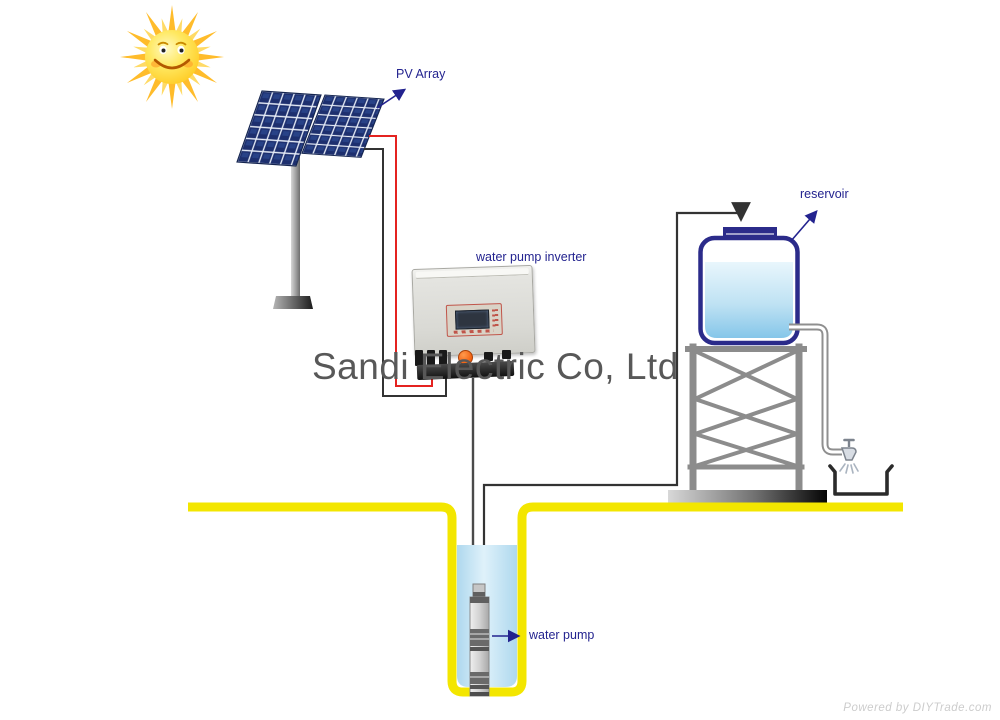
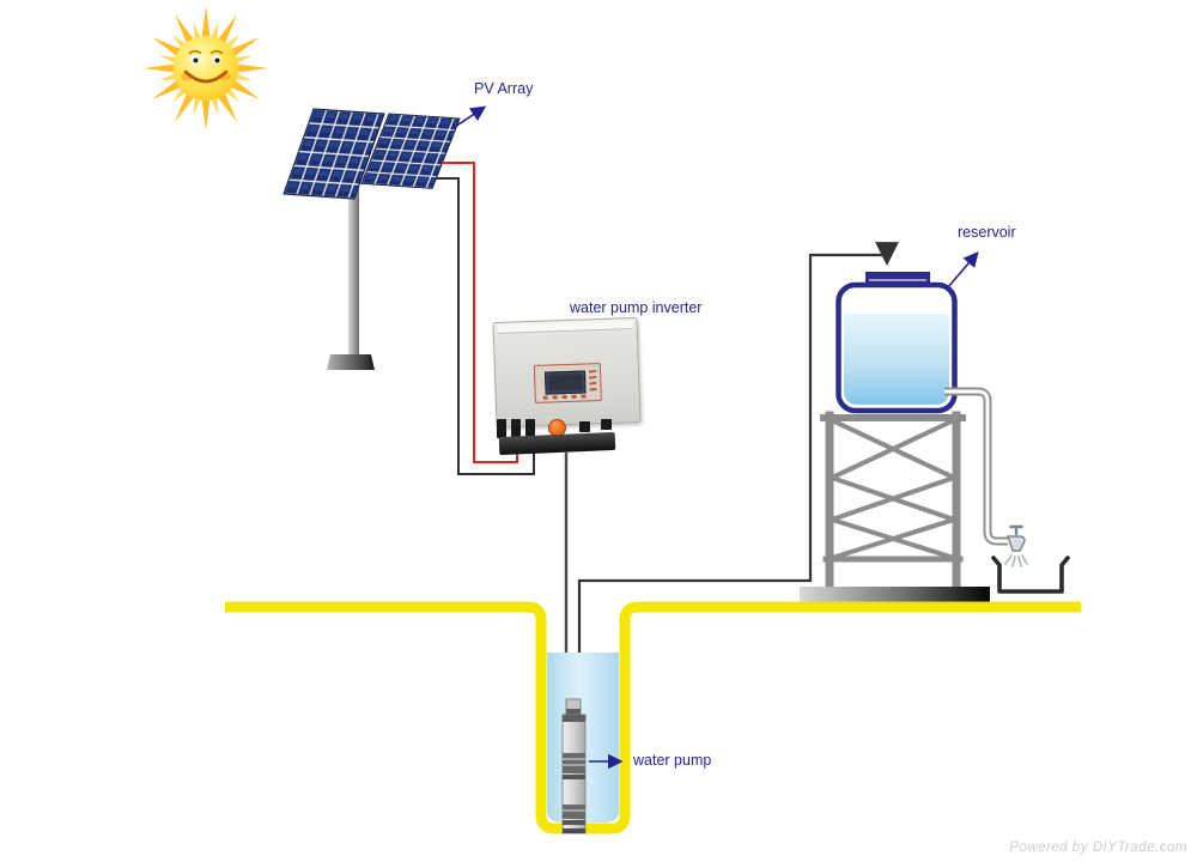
  PV Array
  water pump inverter
  reservoir
  water pump
- Sandi Electric Co, Ltd
  Powered by DIYTrade.com
